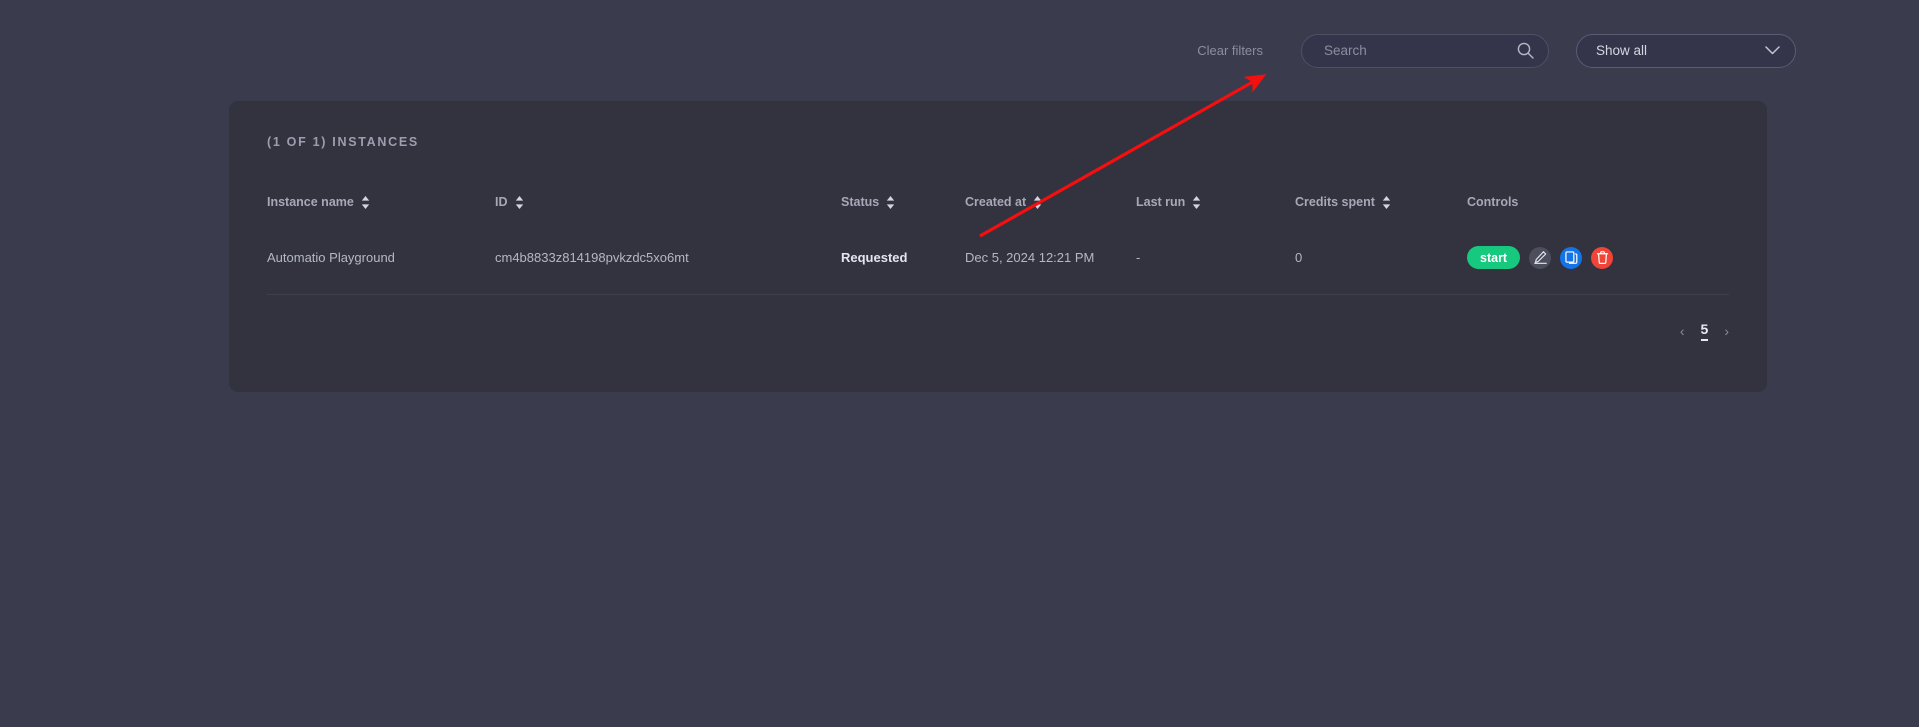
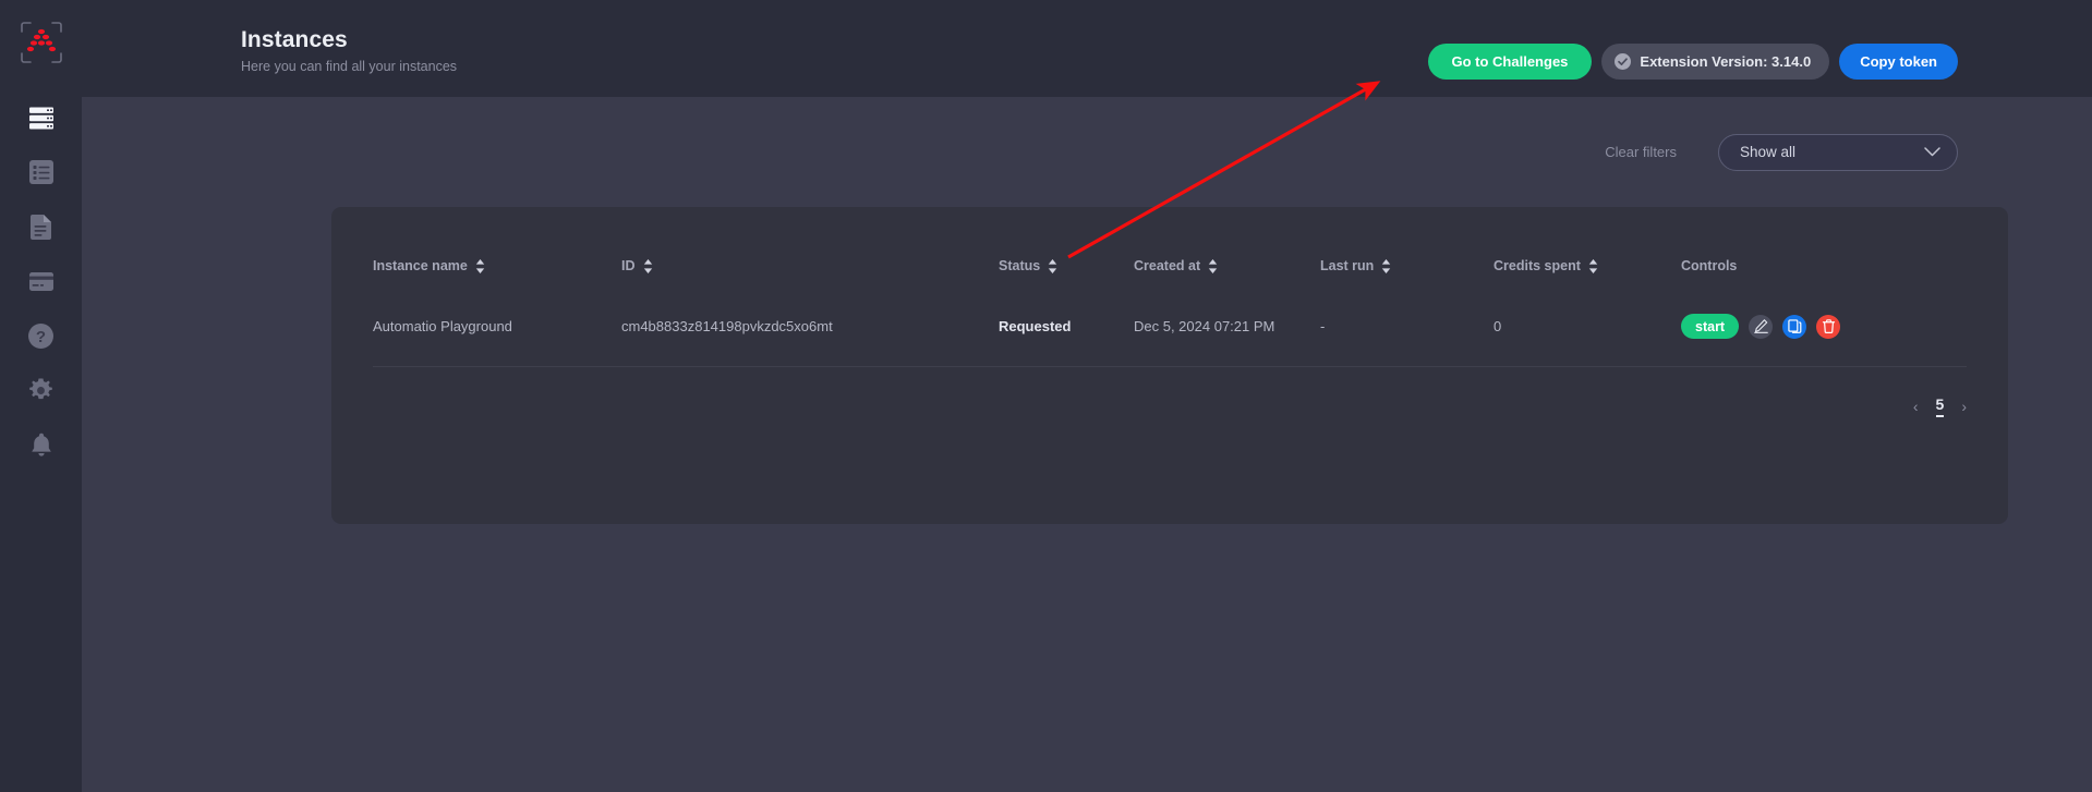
+ ?
+ Instances
+ Here you can find all your instances
+ Go to Challenges
+ Extension Version: 3.14.0
+ Copy token
  Clear filters
- Search
  Show all
- (1 OF 1) INSTANCES
  Instance name	ID	Status	Created at	Last run	Credits spent	Controls
- Automatio Playground	cm4b8833z814198pvkzdc5xo6mt	Requested	Dec 5, 2024 12:21 PM	-	0	start
+ Automatio Playground	cm4b8833z814198pvkzdc5xo6mt	Requested	Dec 5, 2024 07:21 PM	-	0	start
  ‹
  5
  ›
